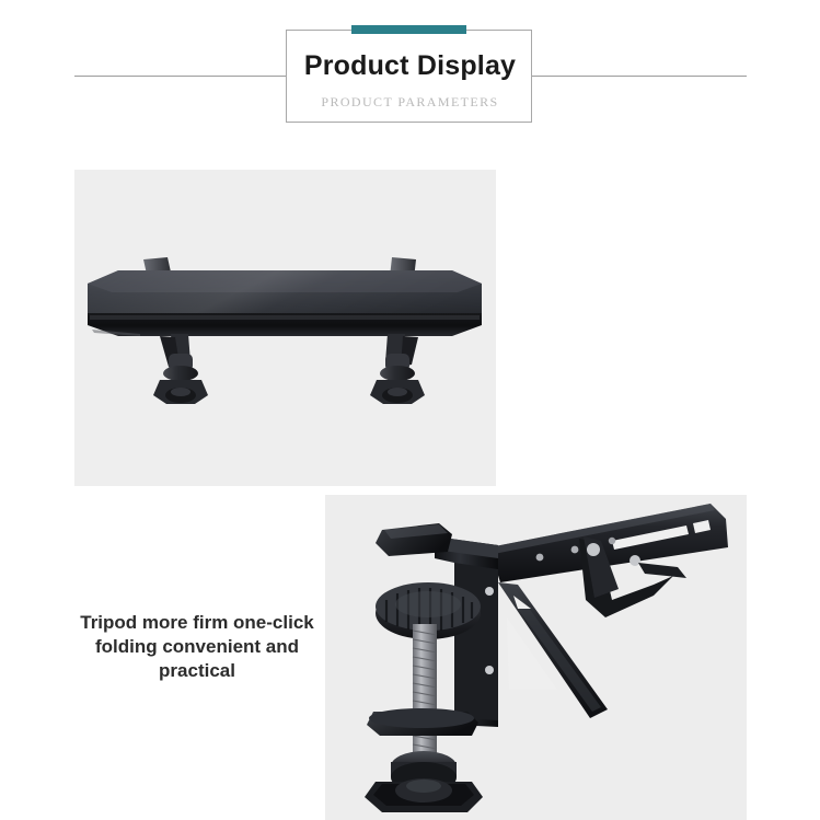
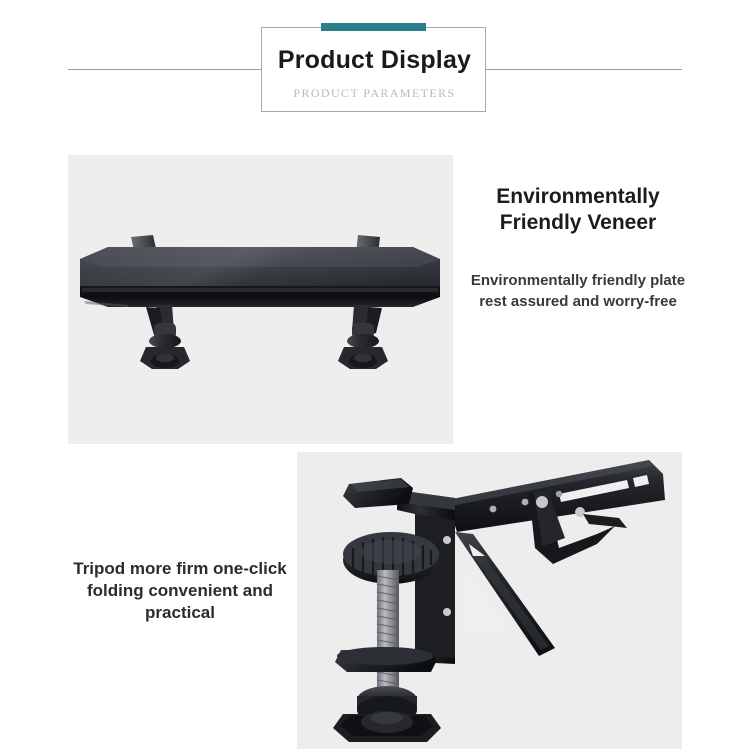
  Product Display
  PRODUCT PARAMETERS
+ Environmentally Friendly Veneer
+ Environmentally friendly plate rest assured and worry-free
  Tripod more firm one-click folding convenient and practical
